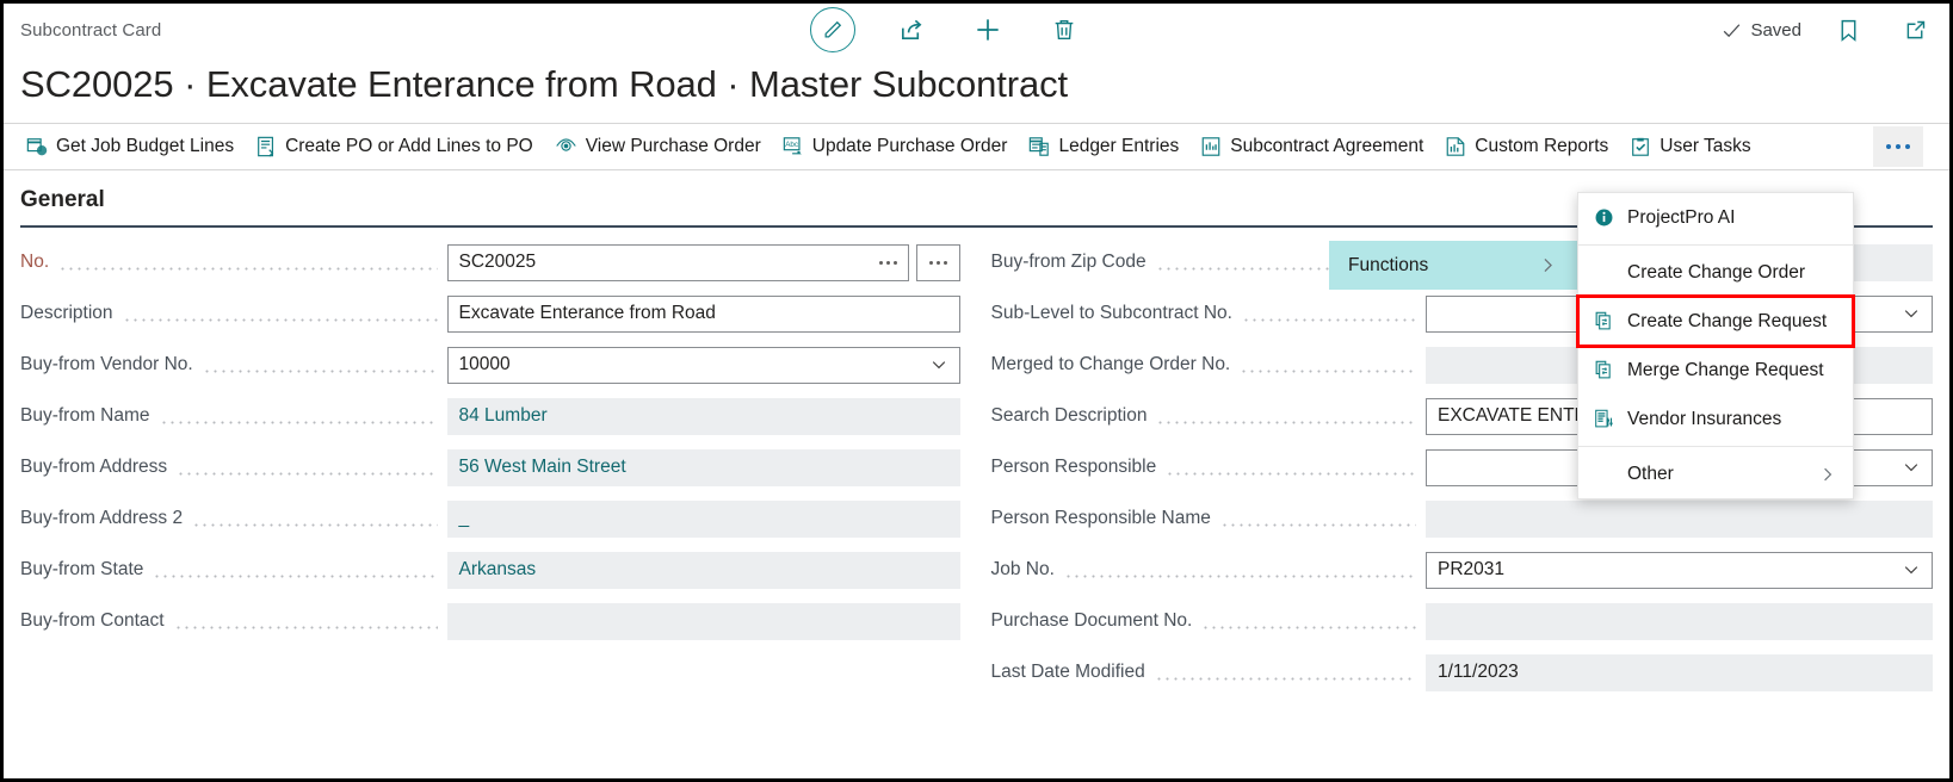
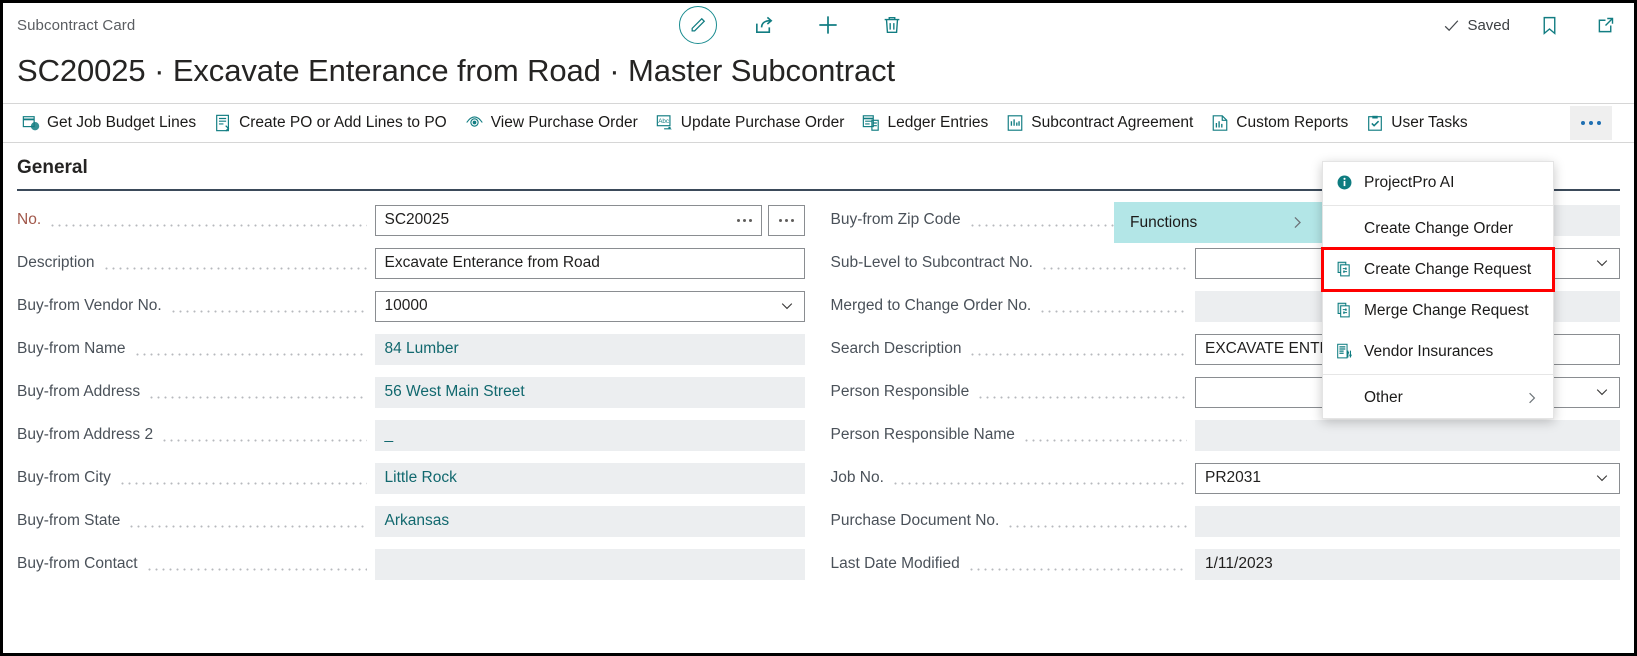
  Subcontract Card
  Saved
  SC20025 · Excavate Enterance from Road · Master Subcontract
  Get Job Budget Lines
  Create PO or Add Lines to PO
  View Purchase Order
  Update Purchase Order
  Ledger Entries
  Subcontract Agreement
  Custom Reports
  User Tasks
  General
  No.
  SC20025
  Description
  Excavate Enterance from Road
  Buy-from Vendor No.
  10000
  Buy-from Name
  84 Lumber
  Buy-from Address
  56 West Main Street
  Buy-from Address 2
  _
+ Buy-from City
+ Little Rock
  Buy-from State
  Arkansas
  Buy-from Contact
  Buy-from Zip Code
  Sub-Level to Subcontract No.
  Merged to Change Order No.
  Search Description
  Person Responsible
  Person Responsible Name
  Job No.
  PR2031
  Purchase Document No.
  Last Date Modified
  1/11/2023
  Functions
  ProjectPro AI
  Create Change Order
  Create Change Request
  Merge Change Request
  Vendor Insurances
  Other
